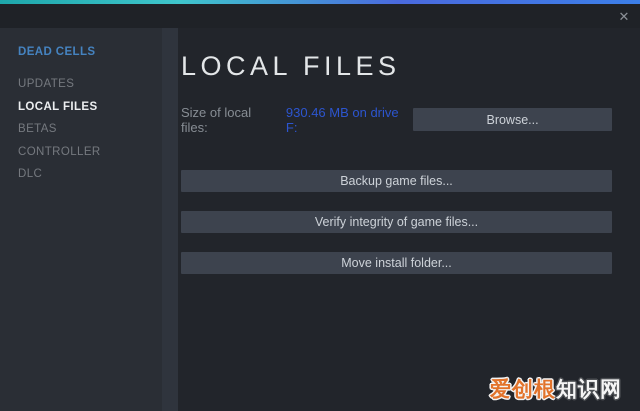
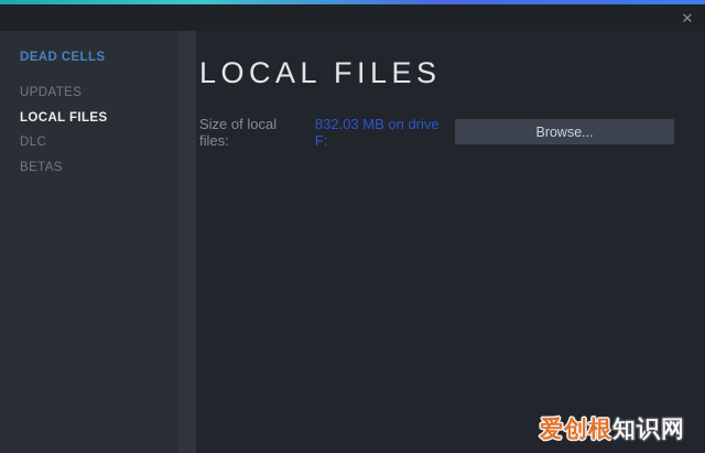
  ✕
  DEAD CELLS
  UPDATES
  LOCAL FILES
- BETAS
+ DLC
- CONTROLLER
- DLC
+ BETAS
  LOCAL FILES
  Size of local files:
- 930.46 MB on drive F:
+ 832.03 MB on drive F:
  Browse...
- Backup game files...
- Verify integrity of game files...
- Move install folder...
  爱创根知识网
